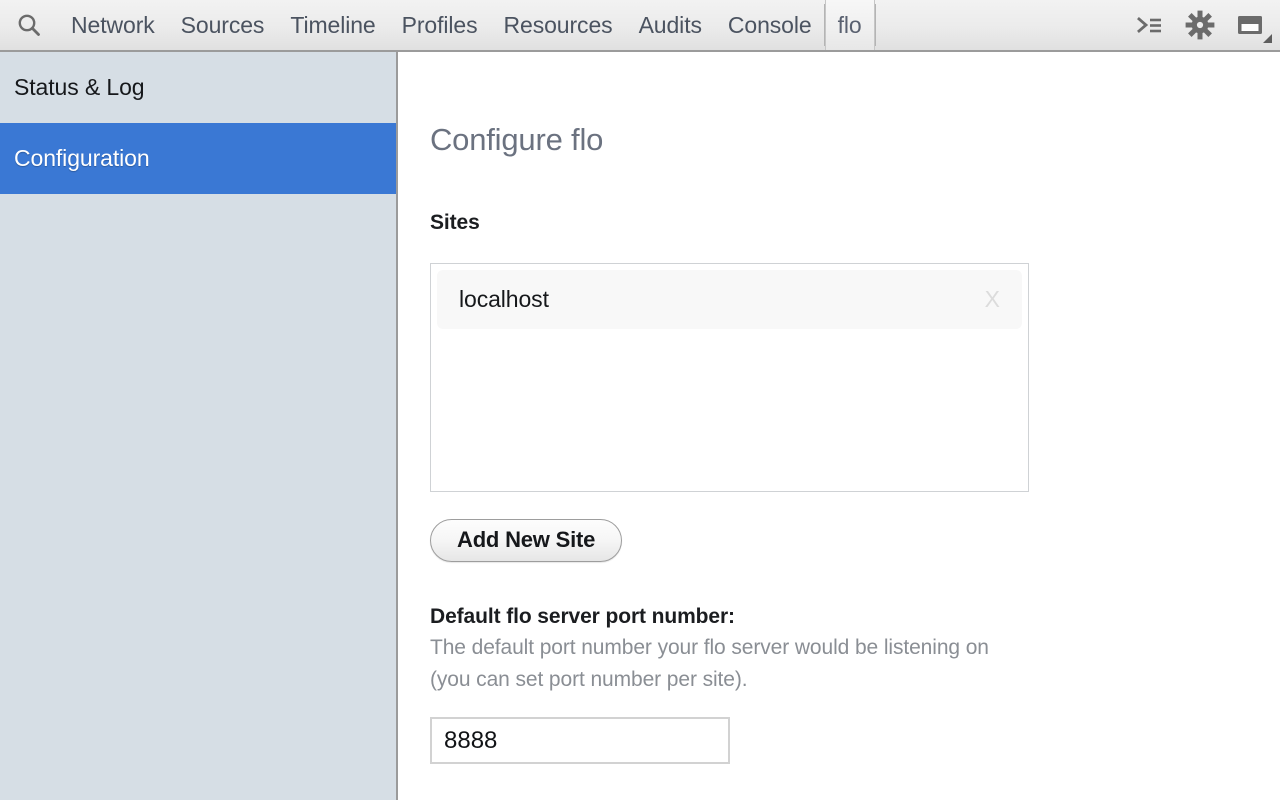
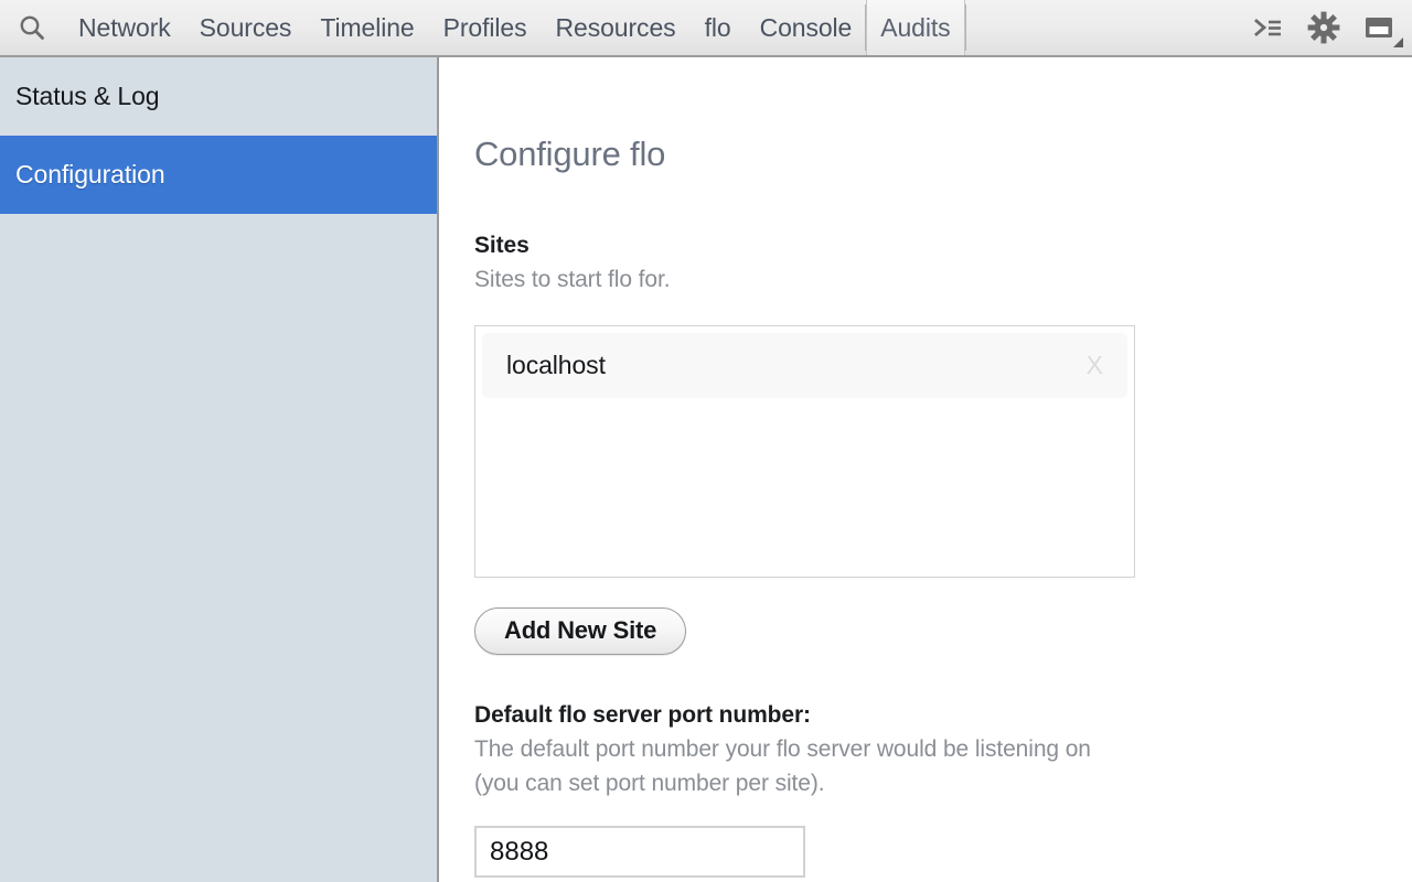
  Network
  Sources
  Timeline
  Profiles
  Resources
- Audits
+ flo
  Console
- flo
+ Audits
  Status & Log
  Configuration
  Configure flo
  Sites
+ Sites to start flo for.
  localhost
  X
  Add New Site
  Default flo server port number:
  The default port number your flo server would be listening on
  (you can set port number per site).
  8888
